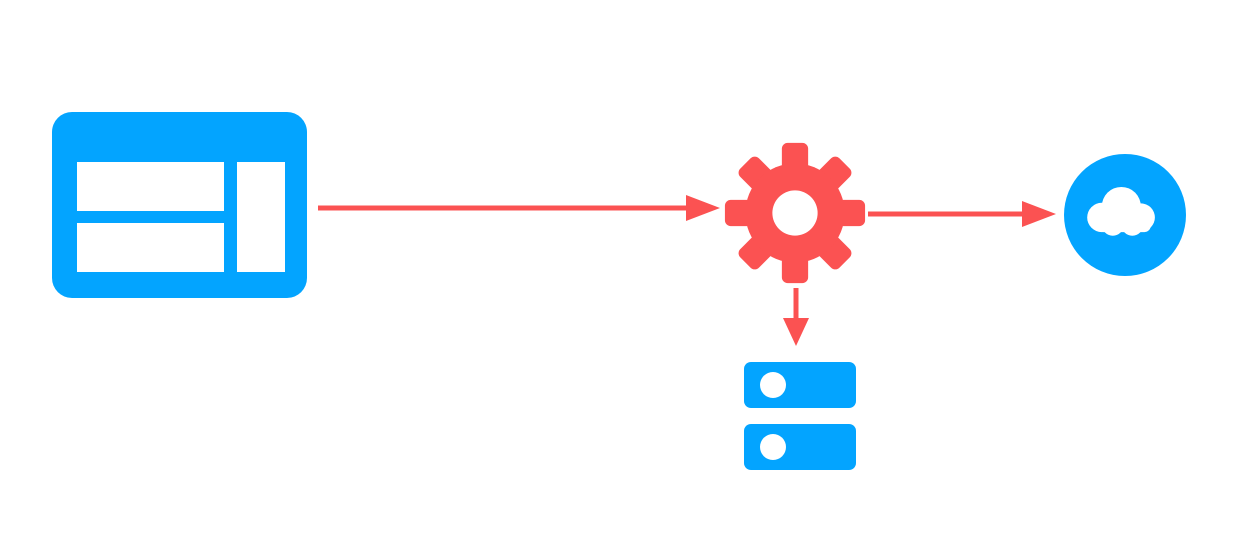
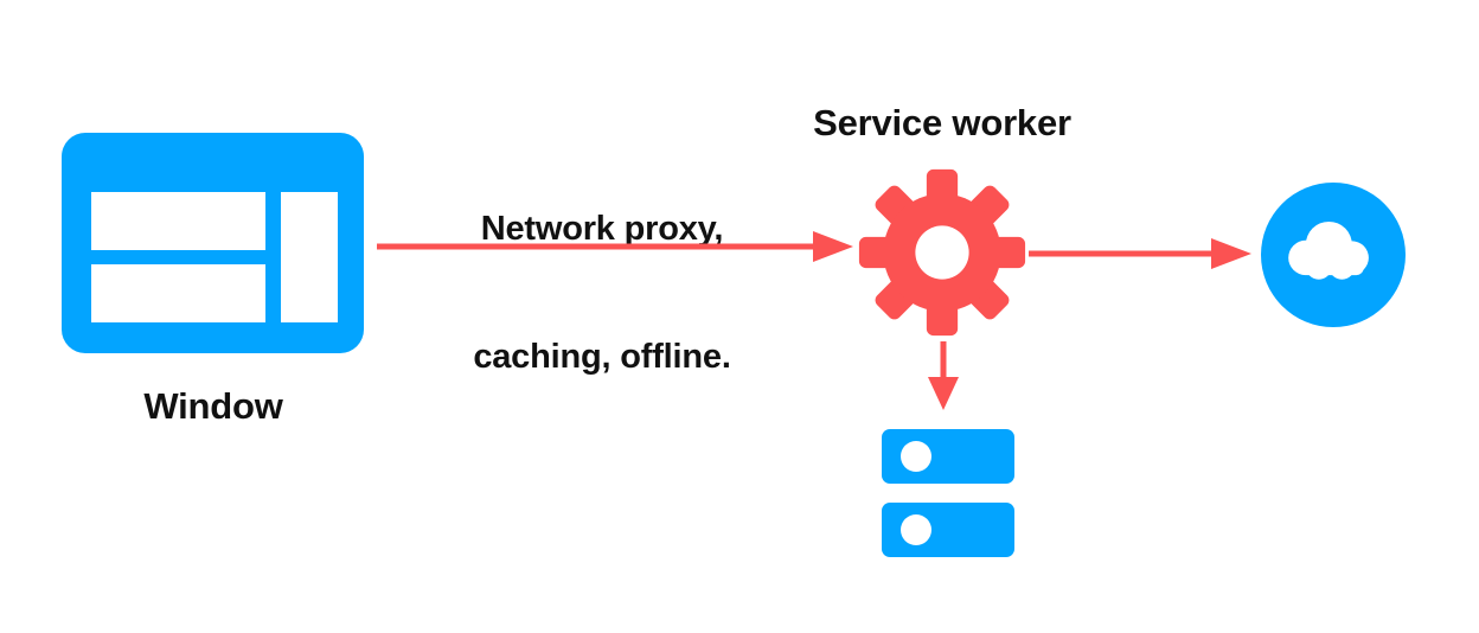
+ Window
+ Network proxy,
+ caching, offline.
+ Service worker
